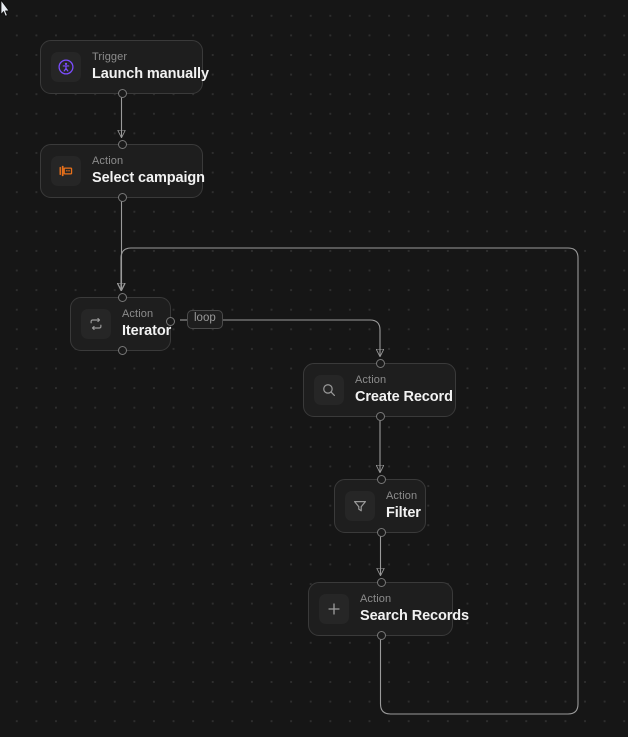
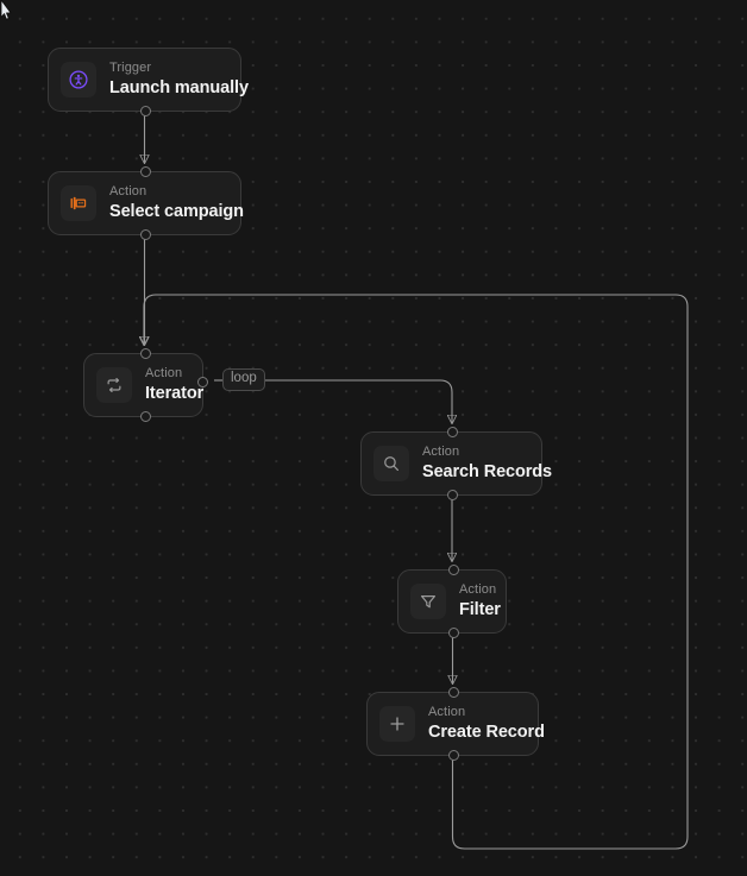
  Trigger
  Launch manually
  Action
  Select campaign
  Action
  Iterator
  loop
  Action
- Create Record
+ Search Records
  Action
  Filter
  Action
- Search Records
+ Create Record
